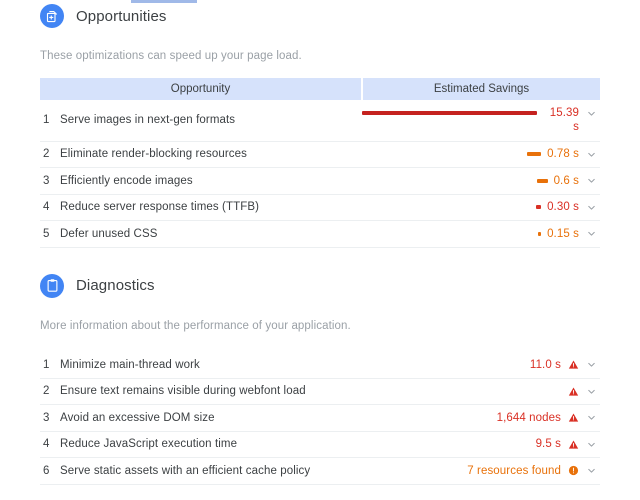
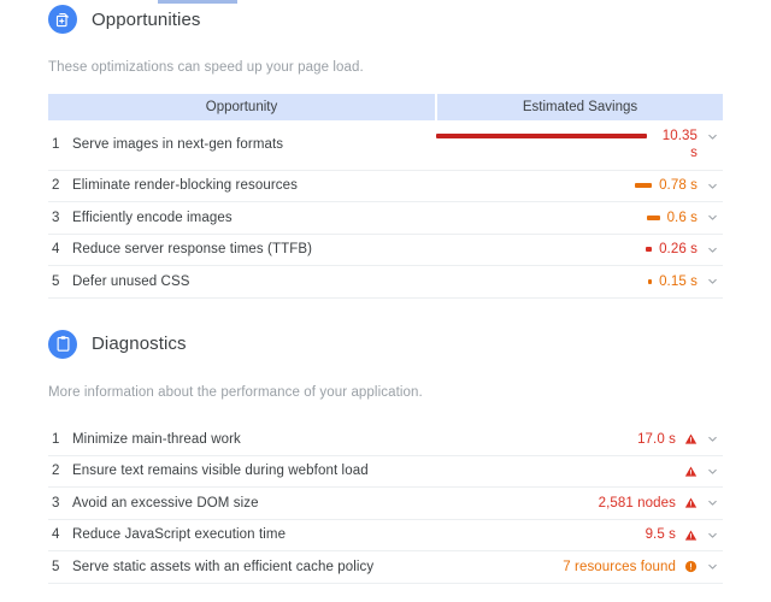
  Opportunities
  These optimizations can speed up your page load.
  Opportunity	Estimated Savings
- 1 Serve images in next-gen formats	15.39 s
+ 1 Serve images in next-gen formats	10.35 s
  2 Eliminate render-blocking resources	0.78 s
  3 Efficiently encode images	0.6 s
- 4 Reduce server response times (TTFB)	0.30 s
+ 4 Reduce server response times (TTFB)	0.26 s
  5 Defer unused CSS	0.15 s
  Diagnostics
  More information about the performance of your application.
- 1 Minimize main-thread work	11.0 s
+ 1 Minimize main-thread work	17.0 s
  2 Ensure text remains visible during webfont load
- 3 Avoid an excessive DOM size	1,644 nodes
+ 3 Avoid an excessive DOM size	2,581 nodes
  4 Reduce JavaScript execution time	9.5 s
- 6 Serve static assets with an efficient cache policy	7 resources found
+ 5 Serve static assets with an efficient cache policy	7 resources found
